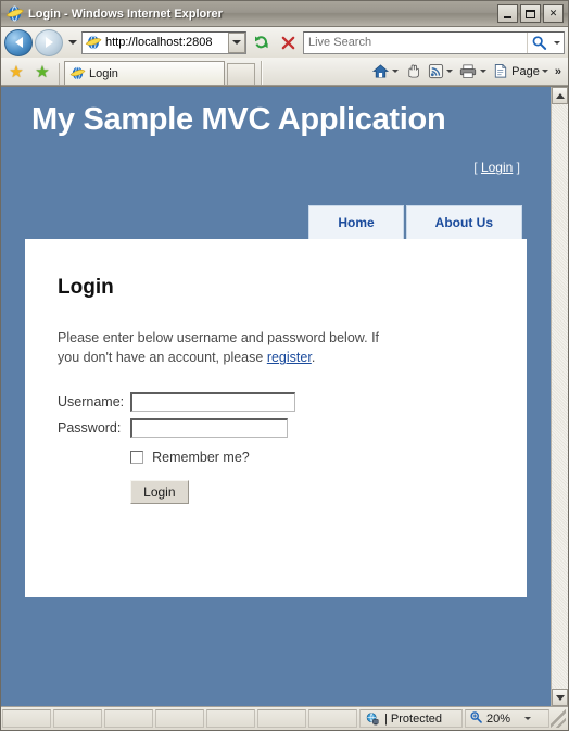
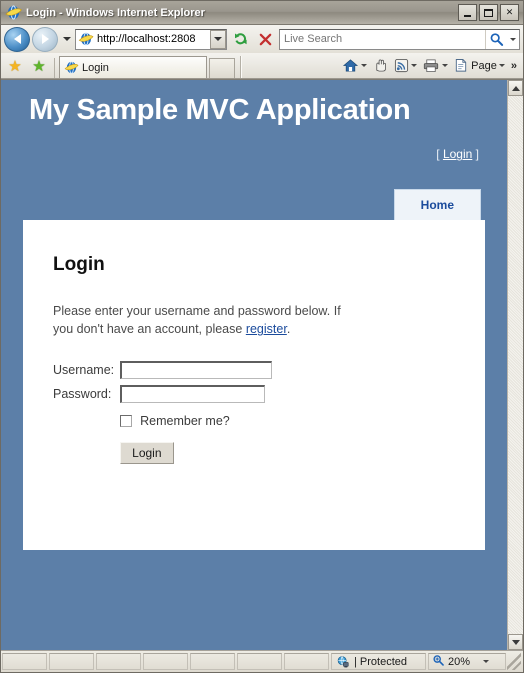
  Login - Windows Internet Explorer
  ✕
  http://localhost:2808
  Live Search
  ★
  ★
  Login
  Page
  »
  My Sample MVC Application
  [ Login ]
  Home
- About Us
  Login
- Please enter below username and password below. If you don't have an account, please register.
+ Please enter your username and password below. If you don't have an account, please register.
  Username:
  Password:
  	Remember me?
  	Login
  20%
